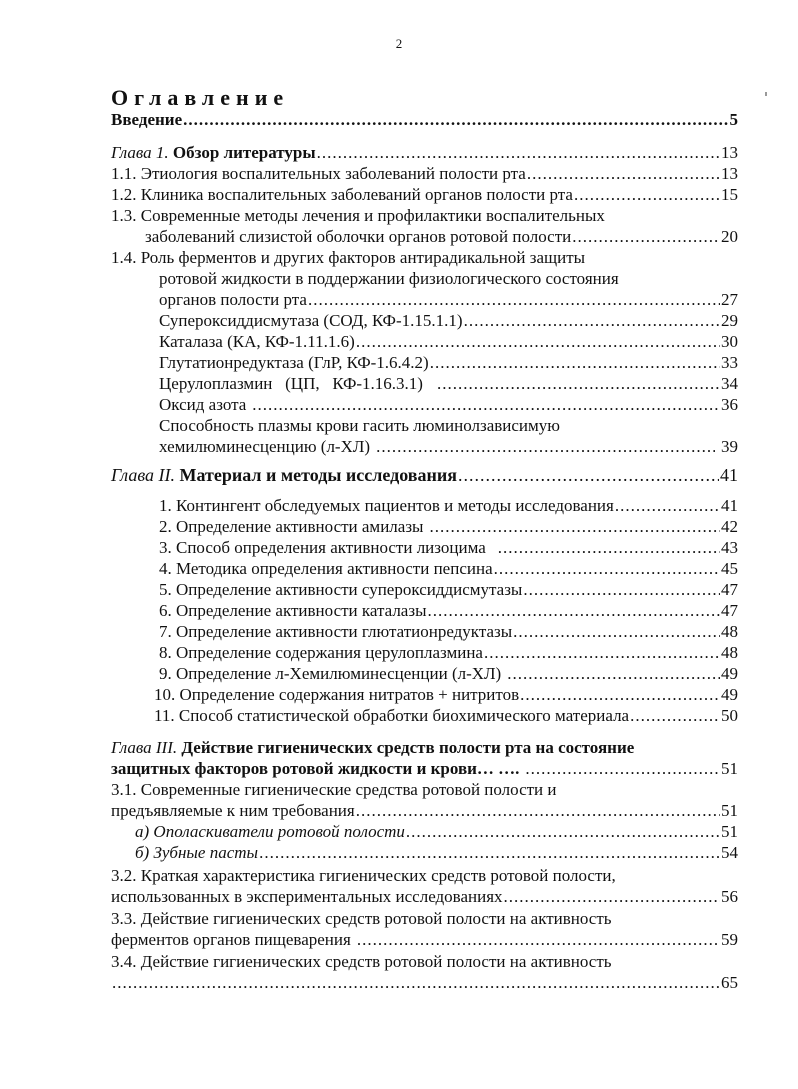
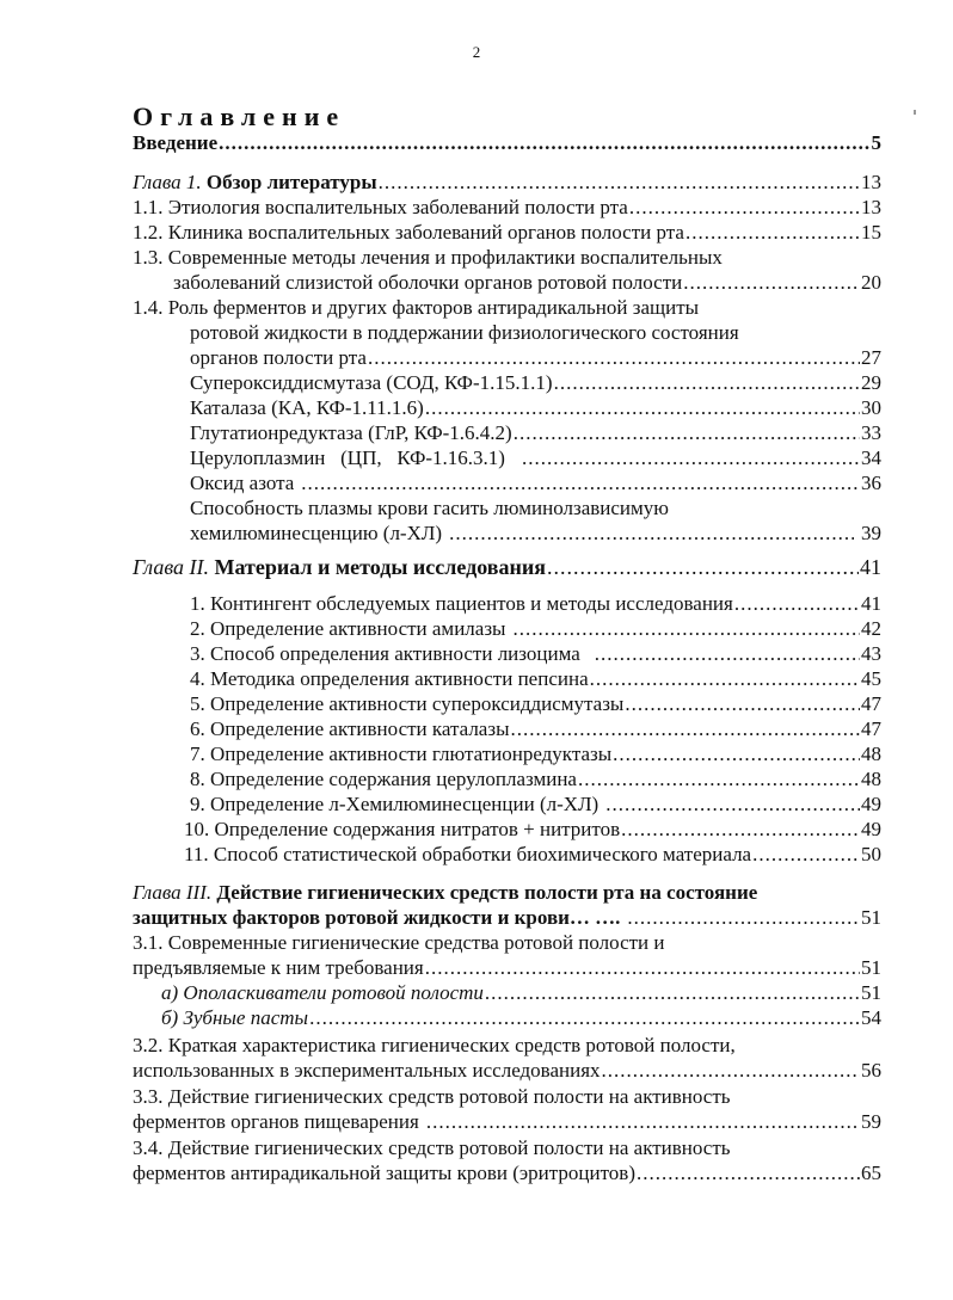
  2
  Оглавление
  Введение
  5
  Глава 1. Обзор литературы
  13
  1.1. Этиология воспалительных заболеваний полости рта
  13
  1.2. Клиника воспалительных заболеваний органов полости рта
  15
  1.3. Современные методы лечения и профилактики воспалительных
  заболеваний слизистой оболочки органов ротовой полости
  20
  1.4. Роль ферментов и других факторов антирадикальной защиты
  ротовой жидкости в поддержании физиологического состояния
  органов полости рта
  27
  Супероксиддисмутаза (СОД, КФ-1.15.1.1)
  29
  Каталаза (КА, КФ-1.11.1.6)
  30
  Глутатионредуктаза (ГлР, КФ-1.6.4.2)
  33
  Церулоплазмин (ЦП, КФ-1.16.3.1)
  34
  Оксид азота
  36
  Способность плазмы крови гасить люминолзависимую
  хемилюминесценцию (л-ХЛ)
  39
  Глава II. Материал и методы исследования
  41
  1. Контингент обследуемых пациентов и методы исследования
  41
  2. Определение активности амилазы
  42
  3. Способ определения активности лизоцима
  43
  4. Методика определения активности пепсина
  45
  5. Определение активности супероксиддисмутазы
  47
  6. Определение активности каталазы
  47
  7. Определение активности глютатионредуктазы
  48
  8. Определение содержания церулоплазмина
  48
  9. Определение л-Хемилюминесценции (л-ХЛ)
  49
  10. Определение содержания нитратов + нитритов
  49
  11. Способ статистической обработки биохимического материала
  50
  Глава III. Действие гигиенических средств полости рта на состояние
  защитных факторов ротовой жидкости и крови… ….
  51
  3.1. Современные гигиенические средства ротовой полости и
  предъявляемые к ним требования
  51
  а) Ополаскиватели ротовой полости
  51
  б) Зубные пасты
  54
  3.2. Краткая характеристика гигиенических средств ротовой полости,
  использованных в экспериментальных исследованиях
  56
  3.3. Действие гигиенических средств ротовой полости на активность
  ферментов органов пищеварения
  59
  3.4. Действие гигиенических средств ротовой полости на активность
+ ферментов антирадикальной защиты крови (эритроцитов)
  65
